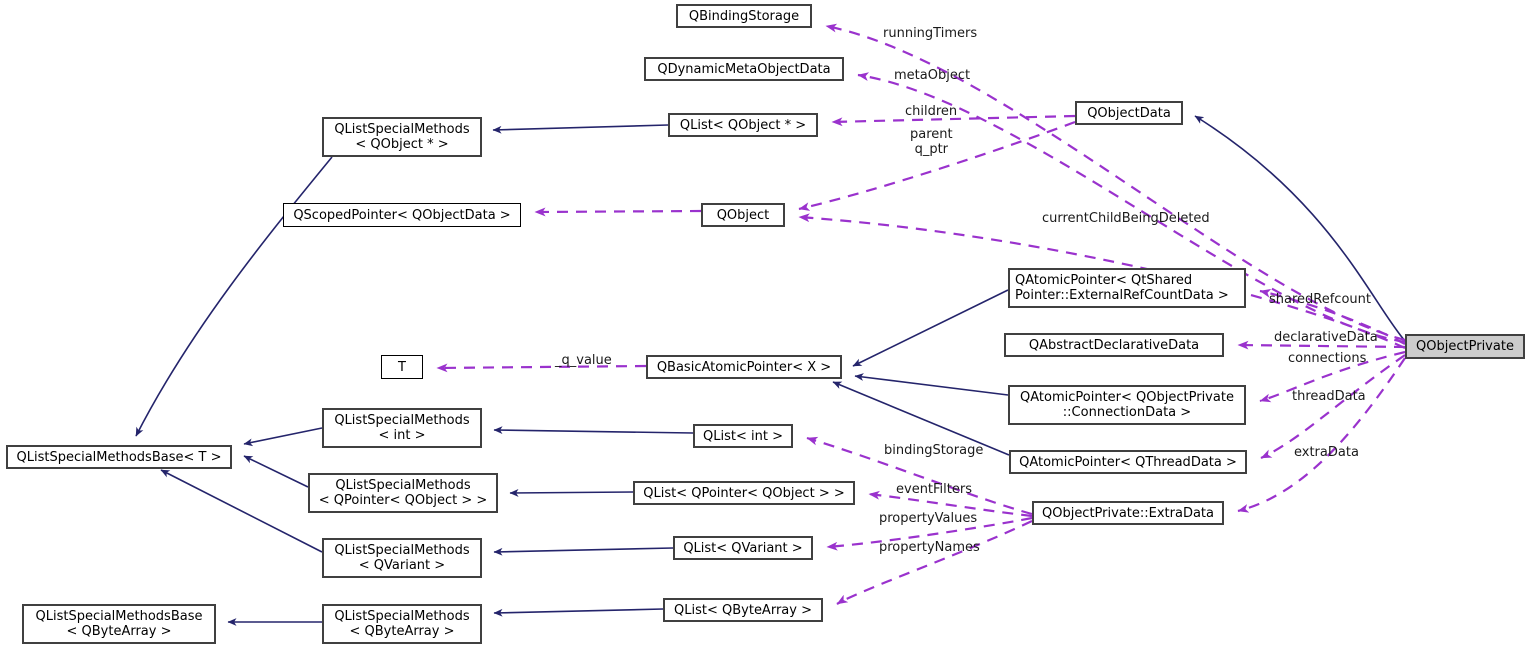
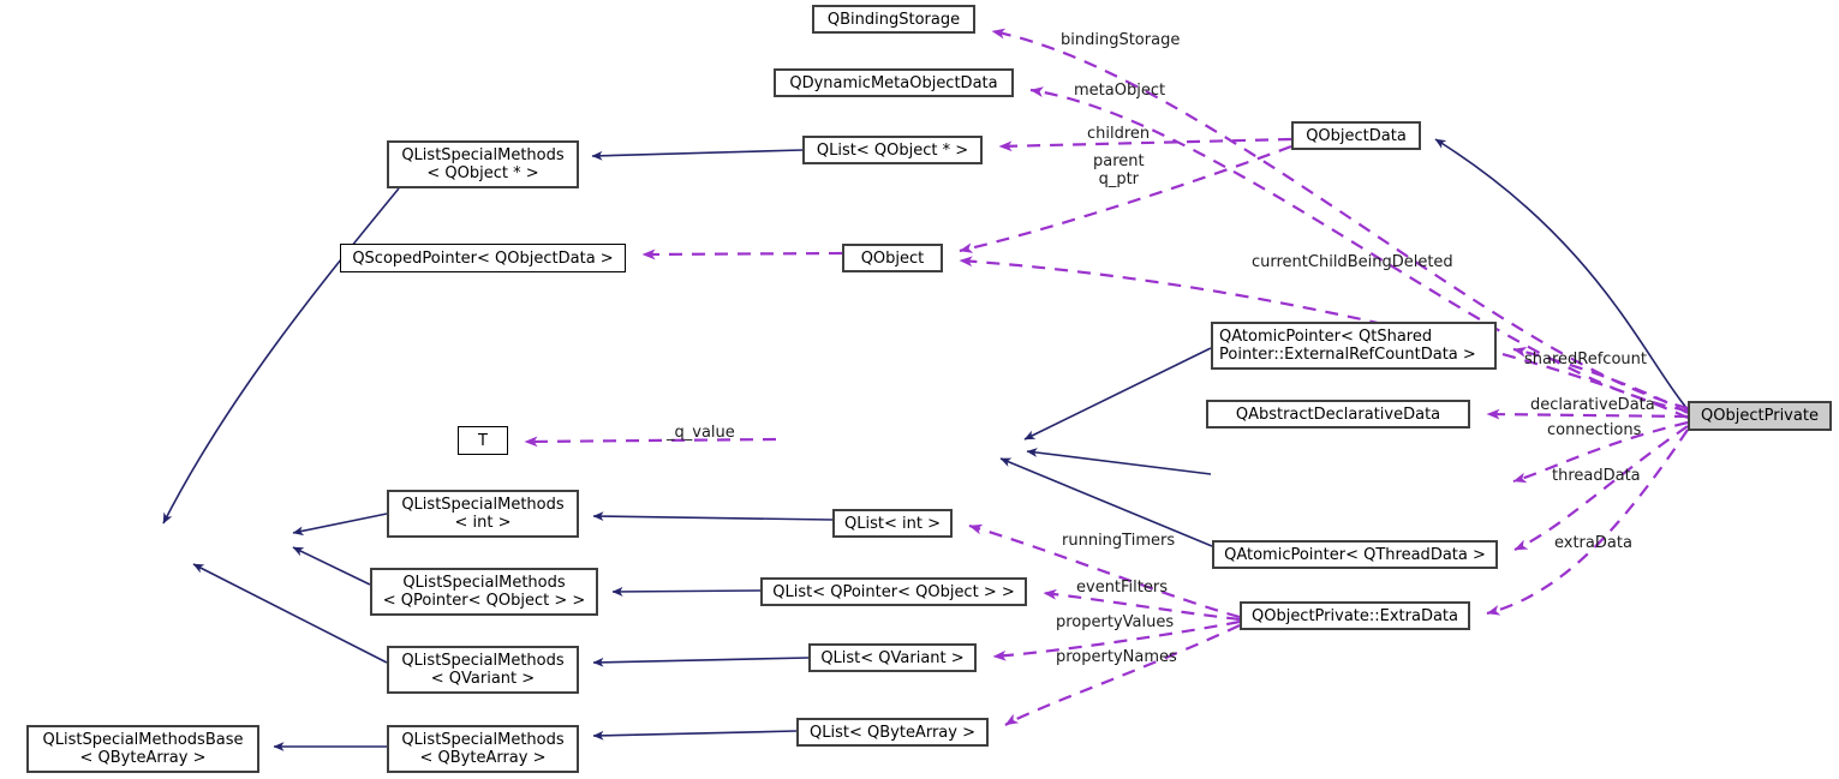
  QBindingStorage
  QDynamicMetaObjectData
  QList< QObject * >
  QObjectData
  QListSpecialMethods
  < QObject * >
  QScopedPointer< QObjectData >
  QObject
  QAtomicPointer< QtShared
  Pointer::ExternalRefCountData >
  QAbstractDeclarativeData
  QObjectPrivate
  T
- QBasicAtomicPointer< X >
- QAtomicPointer< QObjectPrivate
- ::ConnectionData >
  QListSpecialMethods
  < int >
  QList< int >
  QAtomicPointer< QThreadData >
- QListSpecialMethodsBase< T >
  QListSpecialMethods
  < QPointer< QObject > >
  QList< QPointer< QObject > >
  QObjectPrivate::ExtraData
  QListSpecialMethods
  < QVariant >
  QList< QVariant >
  QListSpecialMethodsBase
  < QByteArray >
  QListSpecialMethods
  < QByteArray >
  QList< QByteArray >
- runningTimers
+ bindingStorage
  metaObject
  children
  parent
  q_ptr
  currentChildBeingDeleted
  sharedRefcount
  declarativeData
  connections
  threadData
  extraData
  _q_value
- bindingStorage
+ runningTimers
  eventFilters
  propertyValues
  propertyNames
